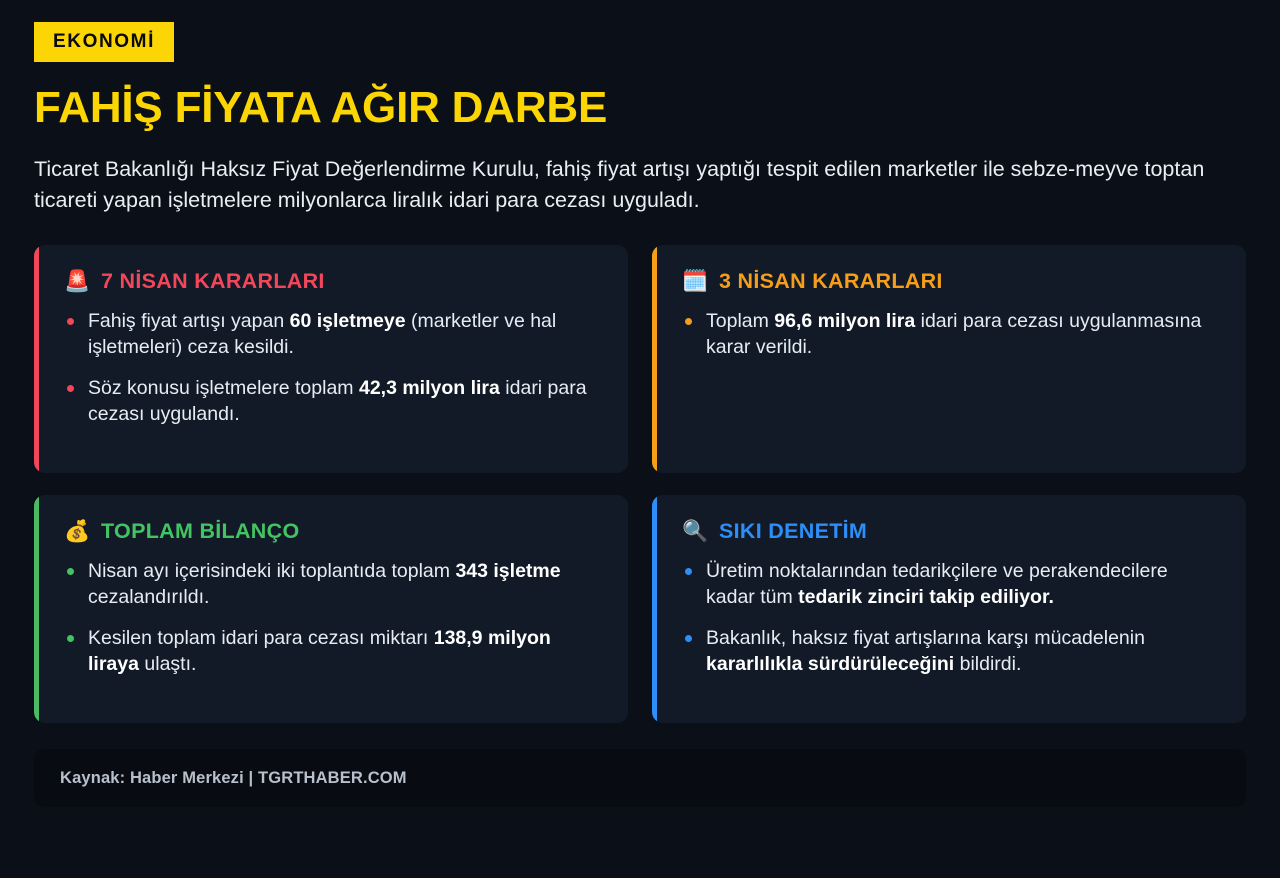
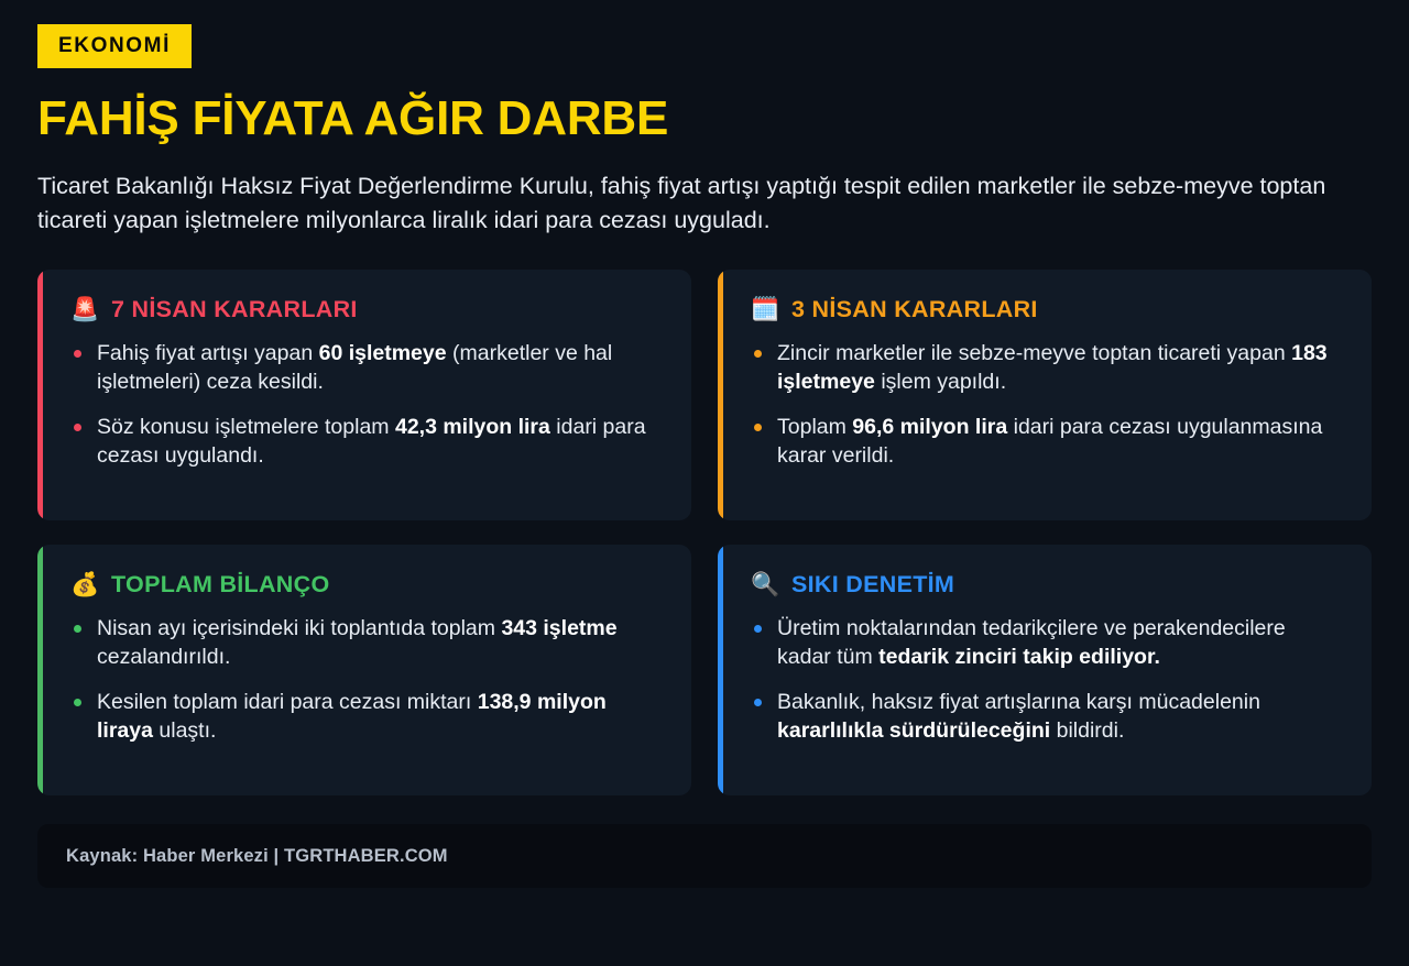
  EKONOMİ
  FAHİŞ FİYATA AĞIR DARBE
  Ticaret Bakanlığı Haksız Fiyat Değerlendirme Kurulu, fahiş fiyat artışı yaptığı tespit edilen marketler ile sebze-meyve toptan ticareti yapan işletmelere milyonlarca liralık idari para cezası uyguladı.
  🚨
  7 NİSAN KARARLARI
  Fahiş fiyat artışı yapan 60 işletmeye (marketler ve hal işletmeleri) ceza kesildi.
  Söz konusu işletmelere toplam 42,3 milyon lira idari para cezası uygulandı.
  🗓️
  3 NİSAN KARARLARI
+ Zincir marketler ile sebze-meyve toptan ticareti yapan 183 işletmeye işlem yapıldı.
  Toplam 96,6 milyon lira idari para cezası uygulanmasına karar verildi.
  💰
  TOPLAM BİLANÇO
  Nisan ayı içerisindeki iki toplantıda toplam 343 işletme cezalandırıldı.
  Kesilen toplam idari para cezası miktarı 138,9 milyon liraya ulaştı.
  🔍
  SIKI DENETİM
  Üretim noktalarından tedarikçilere ve perakendecilere kadar tüm tedarik zinciri takip ediliyor.
  Bakanlık, haksız fiyat artışlarına karşı mücadelenin kararlılıkla sürdürüleceğini bildirdi.
  Kaynak: Haber Merkezi | TGRTHABER.COM
